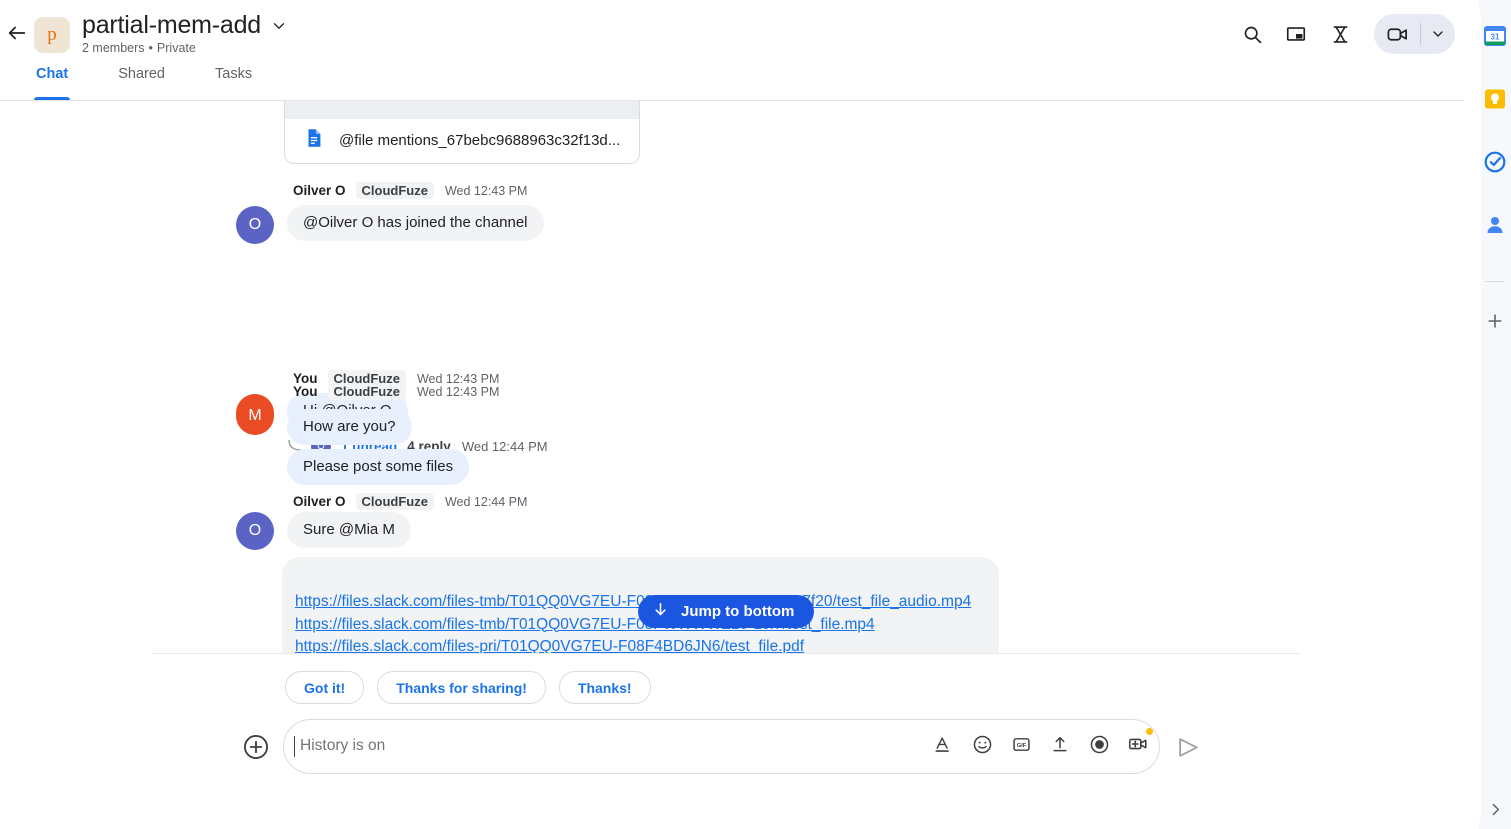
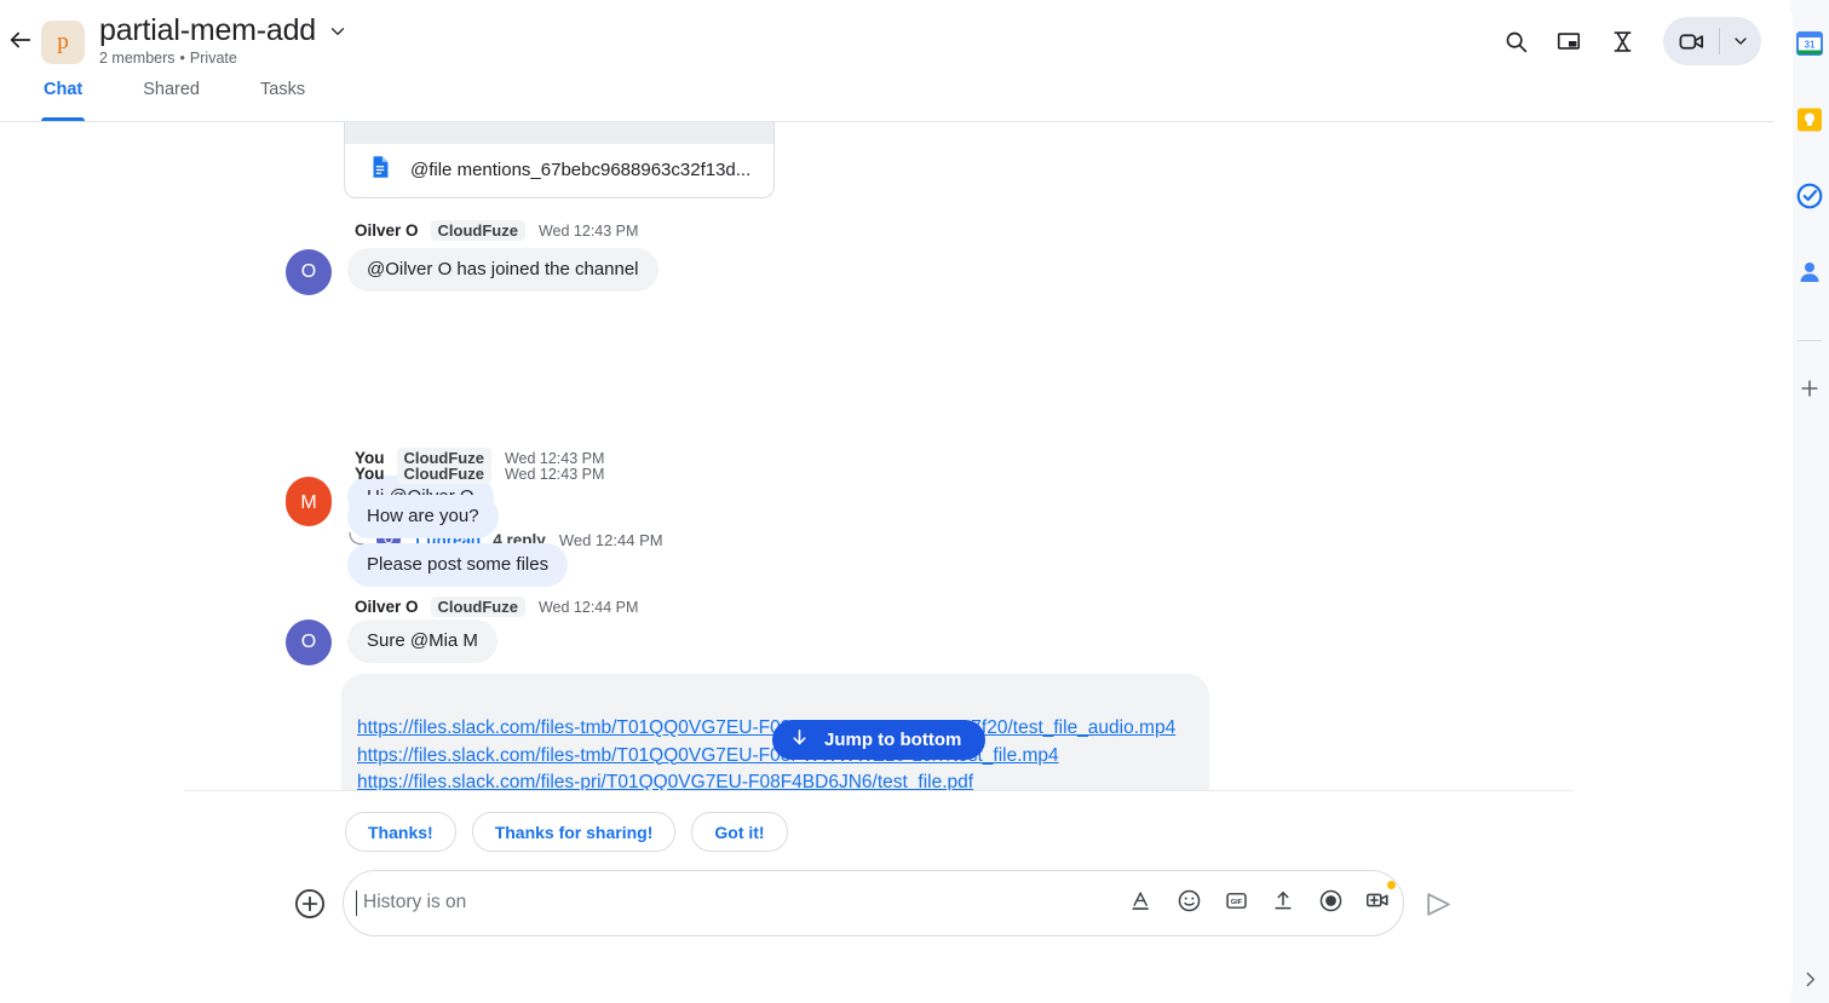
  p
  partial-mem-add
  2 members • Private
  Chat
  Shared
  Tasks
  @file mentions_67bebc9688963c32f13d...
  O
  Oilver O
  CloudFuze
  Wed 12:43 PM
  @Oilver O has joined the channel
  You
  CloudFuze
  Wed 12:43 PM
  O
  1 unread
  4 reply
  Wed 12:44 PM
  M
  You
  CloudFuze
  Wed 12:43 PM
  How are you?
  Please post some files
  O
  Oilver O
  CloudFuze
  Wed 12:44 PM
  Sure @Mia M
  https://files.slack.com/files-tmb/T01QQ0VG7EU-Ff20/test_file_audio.mp4
  https://files.slack.com/files-tmb/T01QQ0VG7EU-F0t_file.mp4
  https://files.slack.com/files-pri/T01QQ0VG7EU-F08F4BD6JN6/test_file.pdf
  Jump to bottom
- Got it!
+ Thanks!
  Thanks for sharing!
- Thanks!
+ Got it!
  History is on
  31
